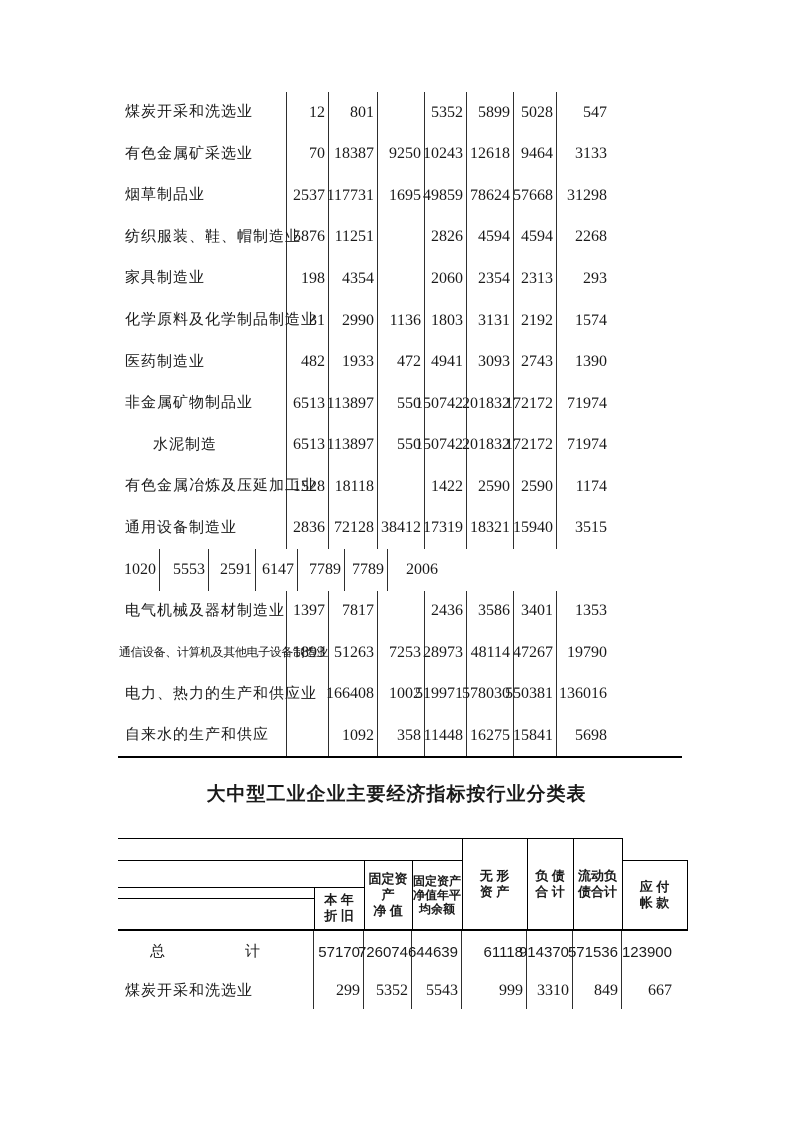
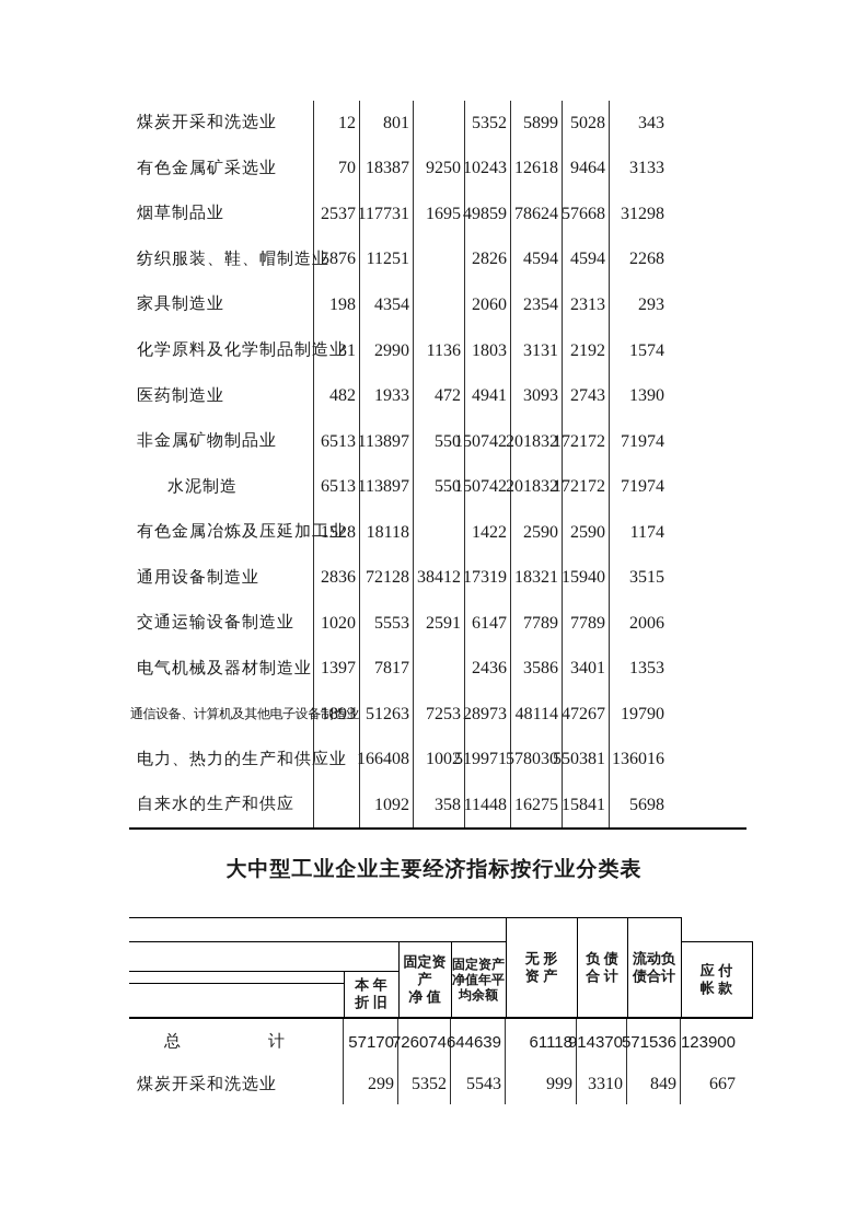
  煤炭开采和洗选业
  12
  801
  5352
  5899
  5028
- 547
+ 343
  有色金属矿采选业
  70
  18387
  9250
  10243
  12618
  9464
  3133
  烟草制品业
  2537
  117731
  1695
  49859
  78624
  57668
  31298
  纺织服装、鞋、帽制造
  5876
  11251
  2826
  4594
  4594
  2268
  家具制造业
  198
  4354
  2060
  2354
  2313
  293
  化学原料及化学制品制
  31
  2990
  1136
  1803
  3131
  2192
  1574
  医药制造业
  482
  1933
  472
  4941
  3093
  2743
  1390
  非金属矿物制品业
  6513
  113897
  550
  150742
  201832
  172172
  71974
  水泥制造
  6513
  113897
  550
  150742
  201832
  172172
  71974
  有色金属冶炼及压延加
  1528
  18118
  1422
  2590
  2590
  1174
  通用设备制造业
  2836
  72128
  38412
  17319
  18321
  15940
  3515
+ 交通运输设备制造业
  1020
  5553
  2591
  6147
  7789
  7789
  2006
  电气机械及器材制造业
  1397
  7817
  2436
  3586
  3401
  1353
  通信设备、计算机及其他电子设
  1893
  51263
  7253
  28973
  48114
  47267
  19790
  电力、热力的生产和供
  166408
  1002
  519971
  578030
  550381
  136016
  自来水的生产和供应
  1092
  358
  11448
  16275
  15841
  5698
  大中型工业企业主要经济指标按行业分类表
  本 年
  折 旧
  固定资产
  净 值
  固定资产
  净值年平
  均余额
  无 形
  资 产
  负 债
  合 计
  流动负
  债合计
  应 付
  帐 款
  总计
  57170
  726074
  644639
  61118
  914370
  571536
  123900
  煤炭开采和洗选业
  299
  5352
  5543
  999
  3310
  849
  667
